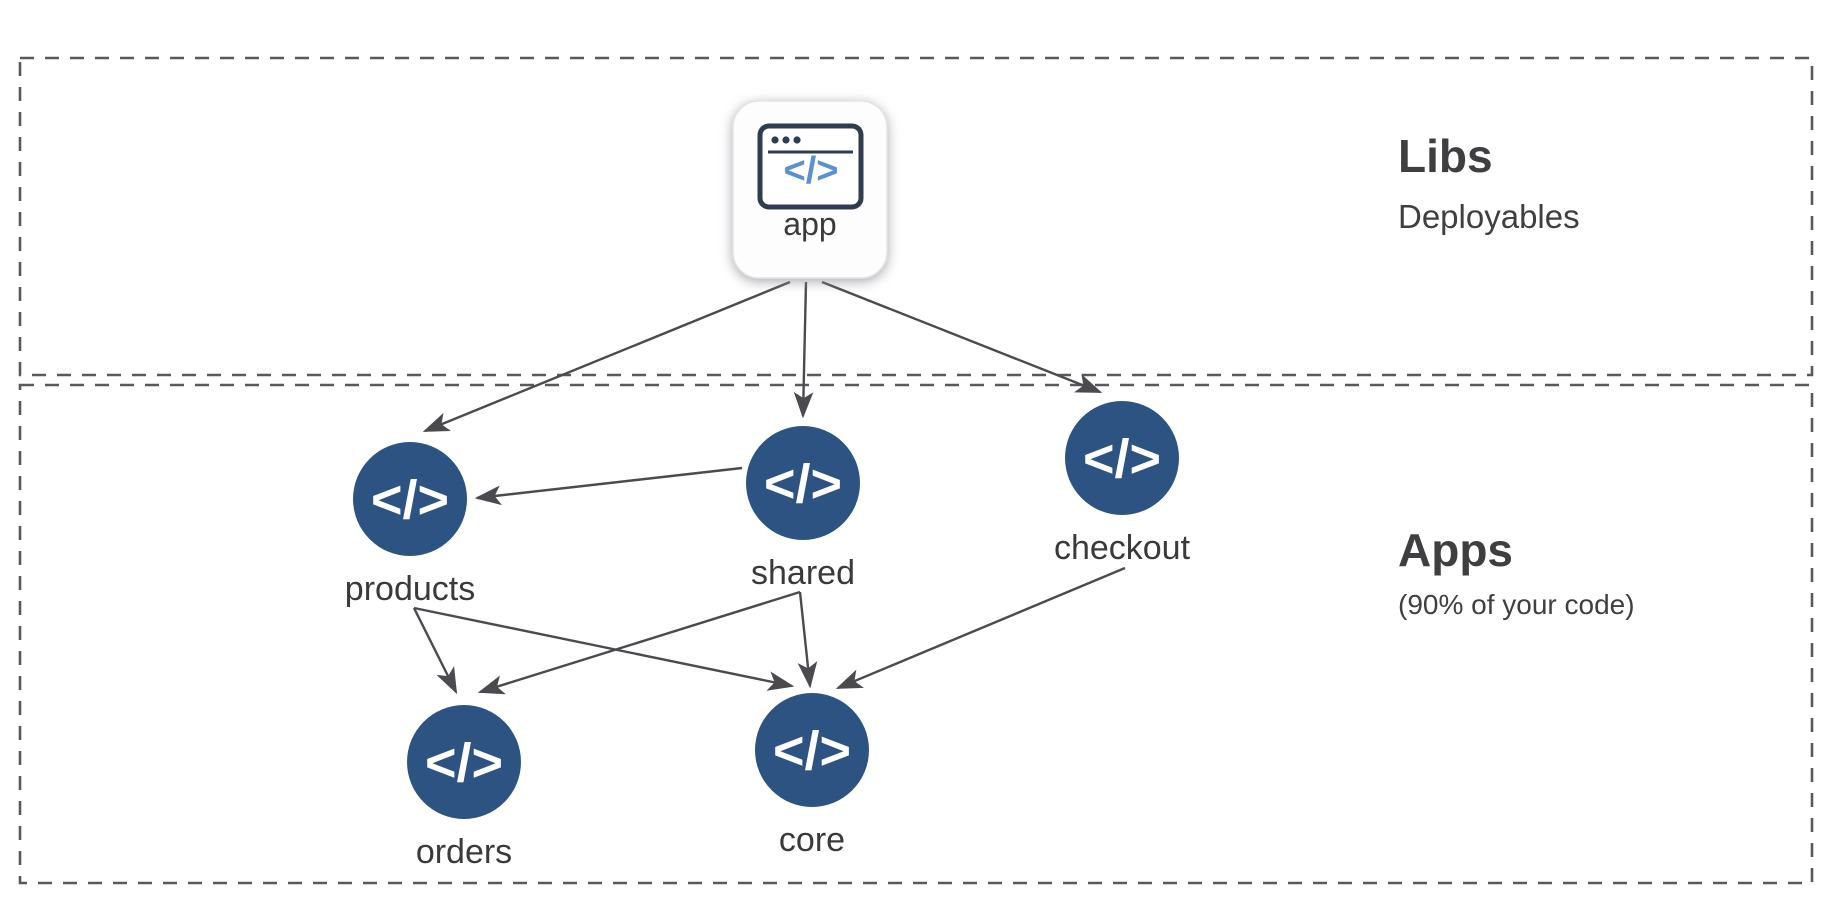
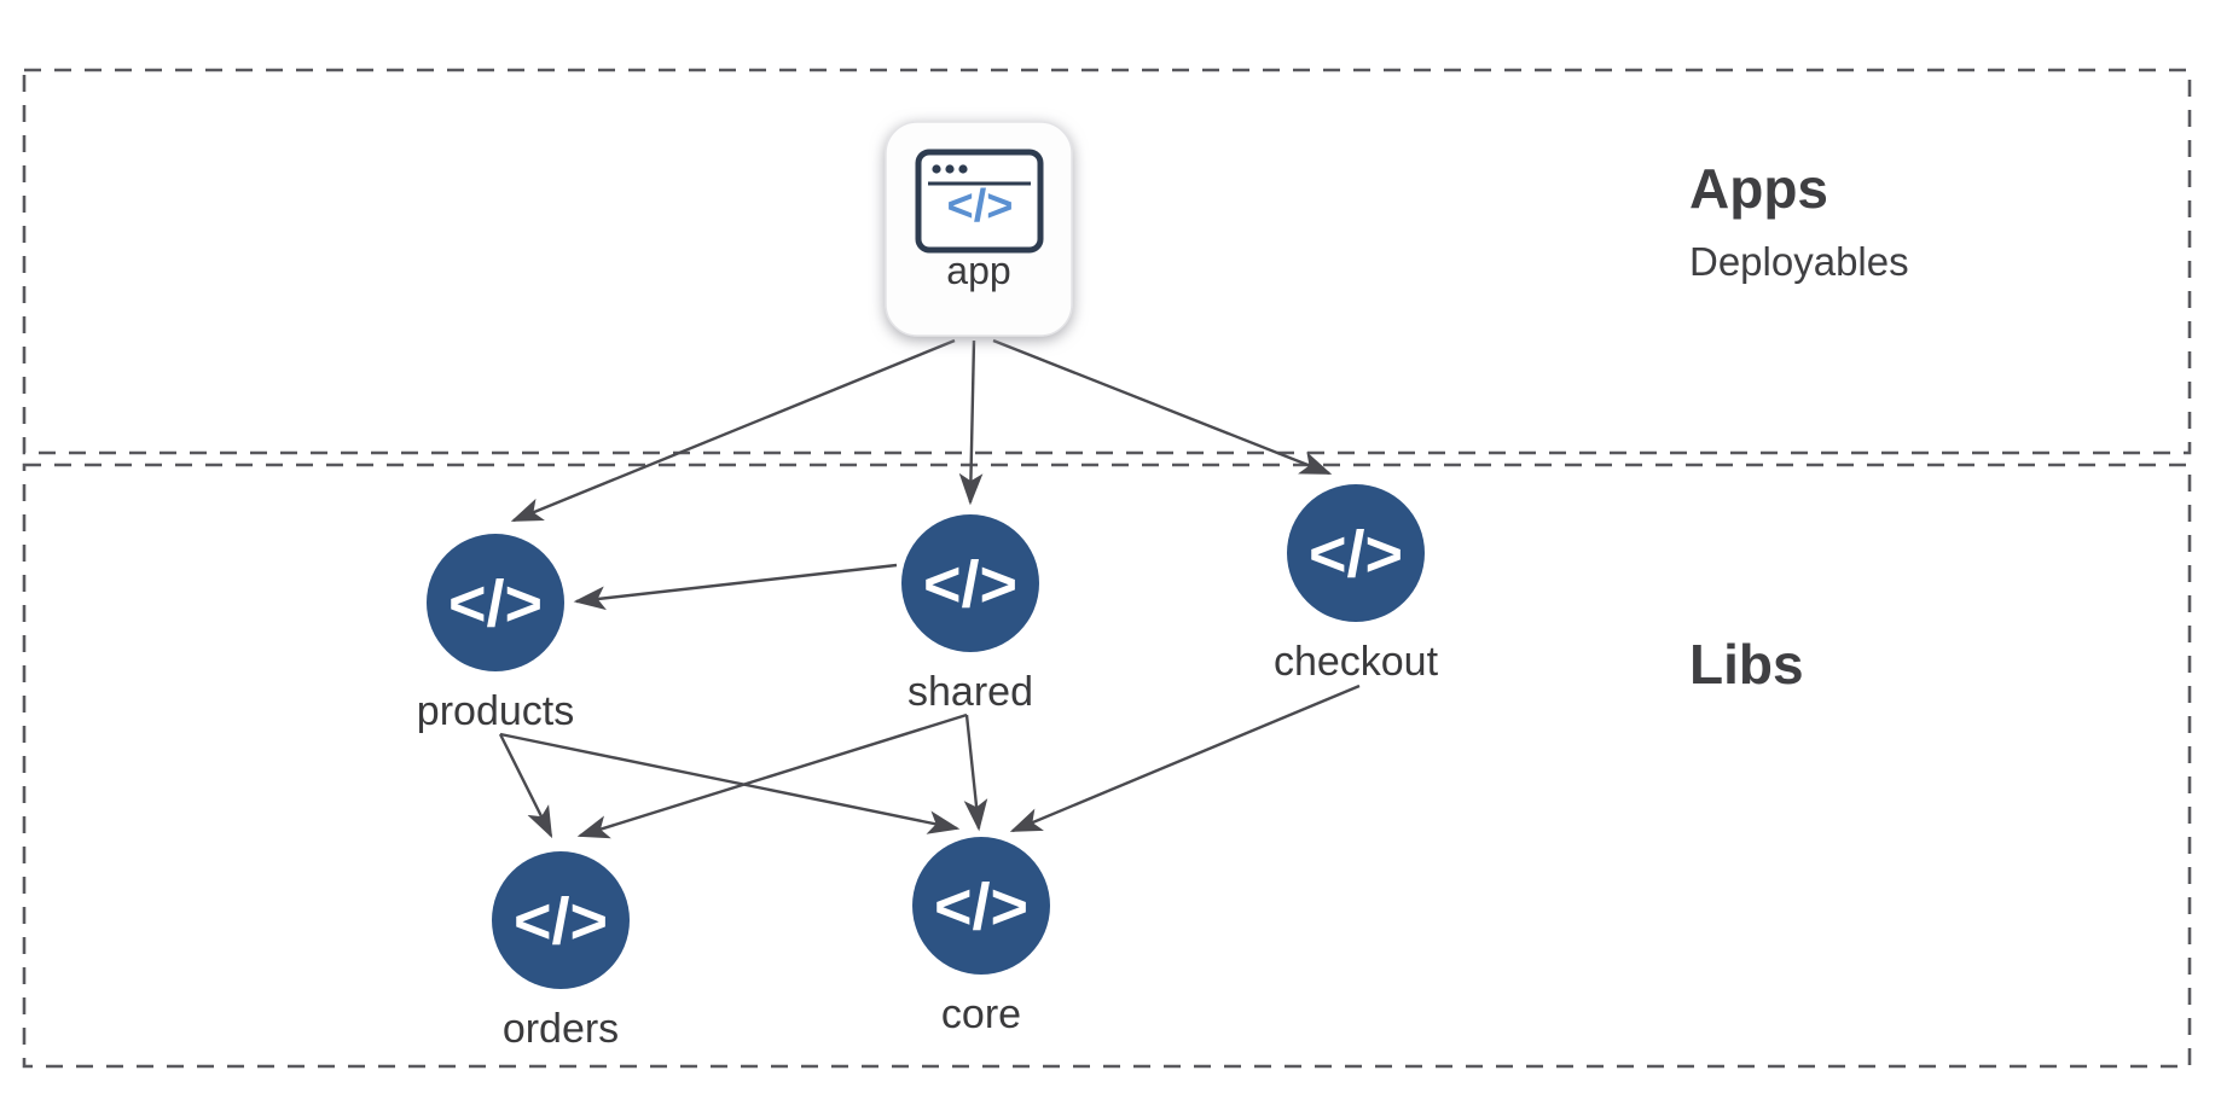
- Libs
+ Apps
  Deployables
- Apps
+ Libs
- (90% of your code)
  </>
  app
  </>
  products
  </>
  shared
  </>
  checkout
  </>
  orders
  </>
  core
